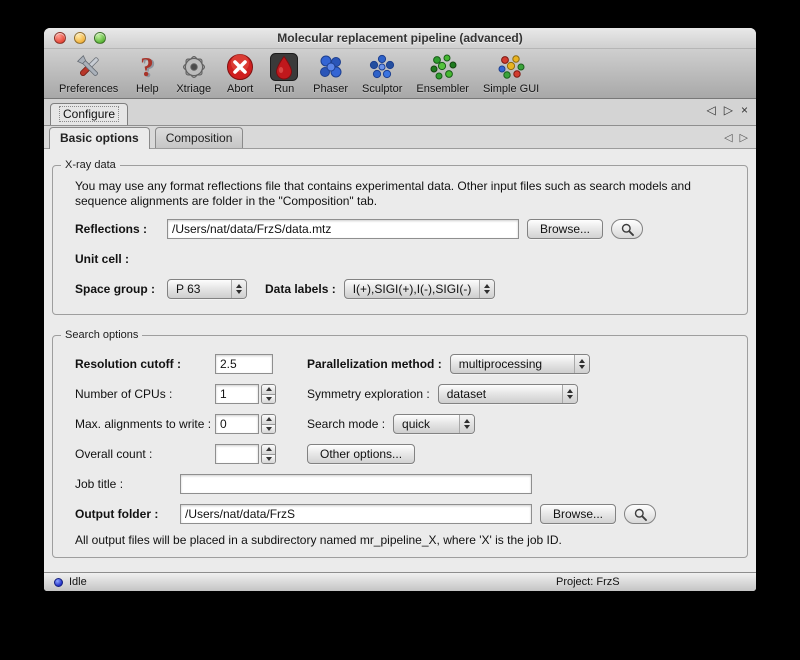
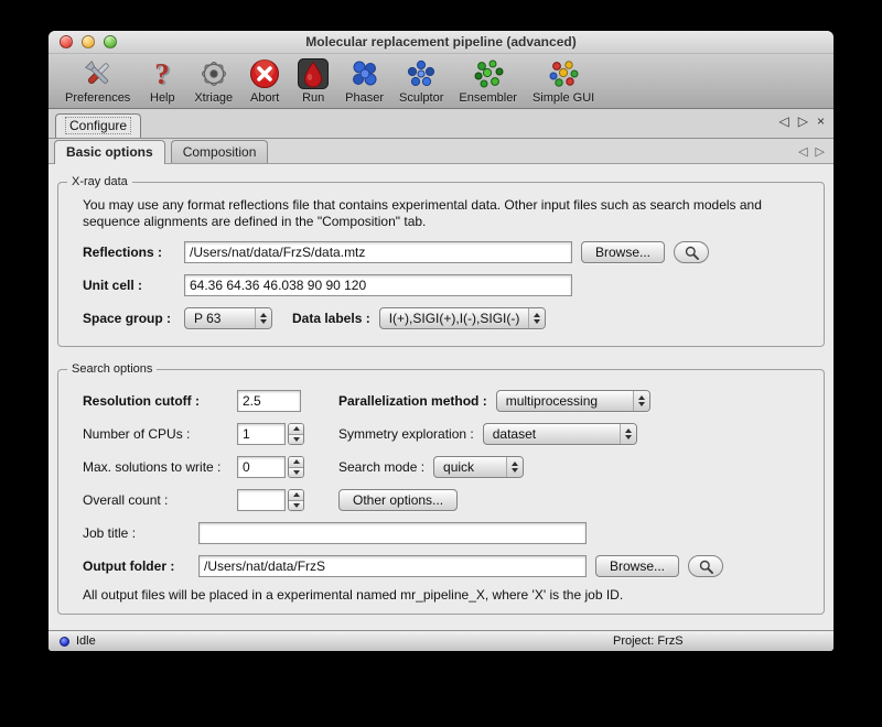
  Molecular replacement pipeline (advanced)
  Preferences
  ?
  Help
  Xtriage
  Abort
  Run
  Phaser
  Sculptor
  Ensembler
  Simple GUI
  Configure
  ◁
  ▷
  ×
  Basic options
  Composition
  ◁
  ▷
  X-ray data
  You may use any format reflections file that contains experimental data. Other input files such as search models and
- sequence alignments are folder in the "Composition" tab.
+ sequence alignments are defined in the "Composition" tab.
  Reflections :
  /Users/nat/data/FrzS/data.mtz
  Browse...
  Unit cell :
+ 64.36 64.36 46.038 90 90 120
  Space group :
  P 63
  Data labels :
  I(+),SIGI(+),I(-),SIGI(-)
  Search options
  Resolution cutoff :
  2.5
  Parallelization method :
  multiprocessing
  Number of CPUs :
  1
  Symmetry exploration :
  dataset
- Max. alignments to write :
+ Max. solutions to write :
  0
  Search mode :
  quick
  Overall count :
  Other options...
  Job title :
  Output folder :
  /Users/nat/data/FrzS
  Browse...
- All output files will be placed in a subdirectory named mr_pipeline_X, where 'X' is the job ID.
+ All output files will be placed in a experimental named mr_pipeline_X, where 'X' is the job ID.
  Idle
  Project: FrzS
